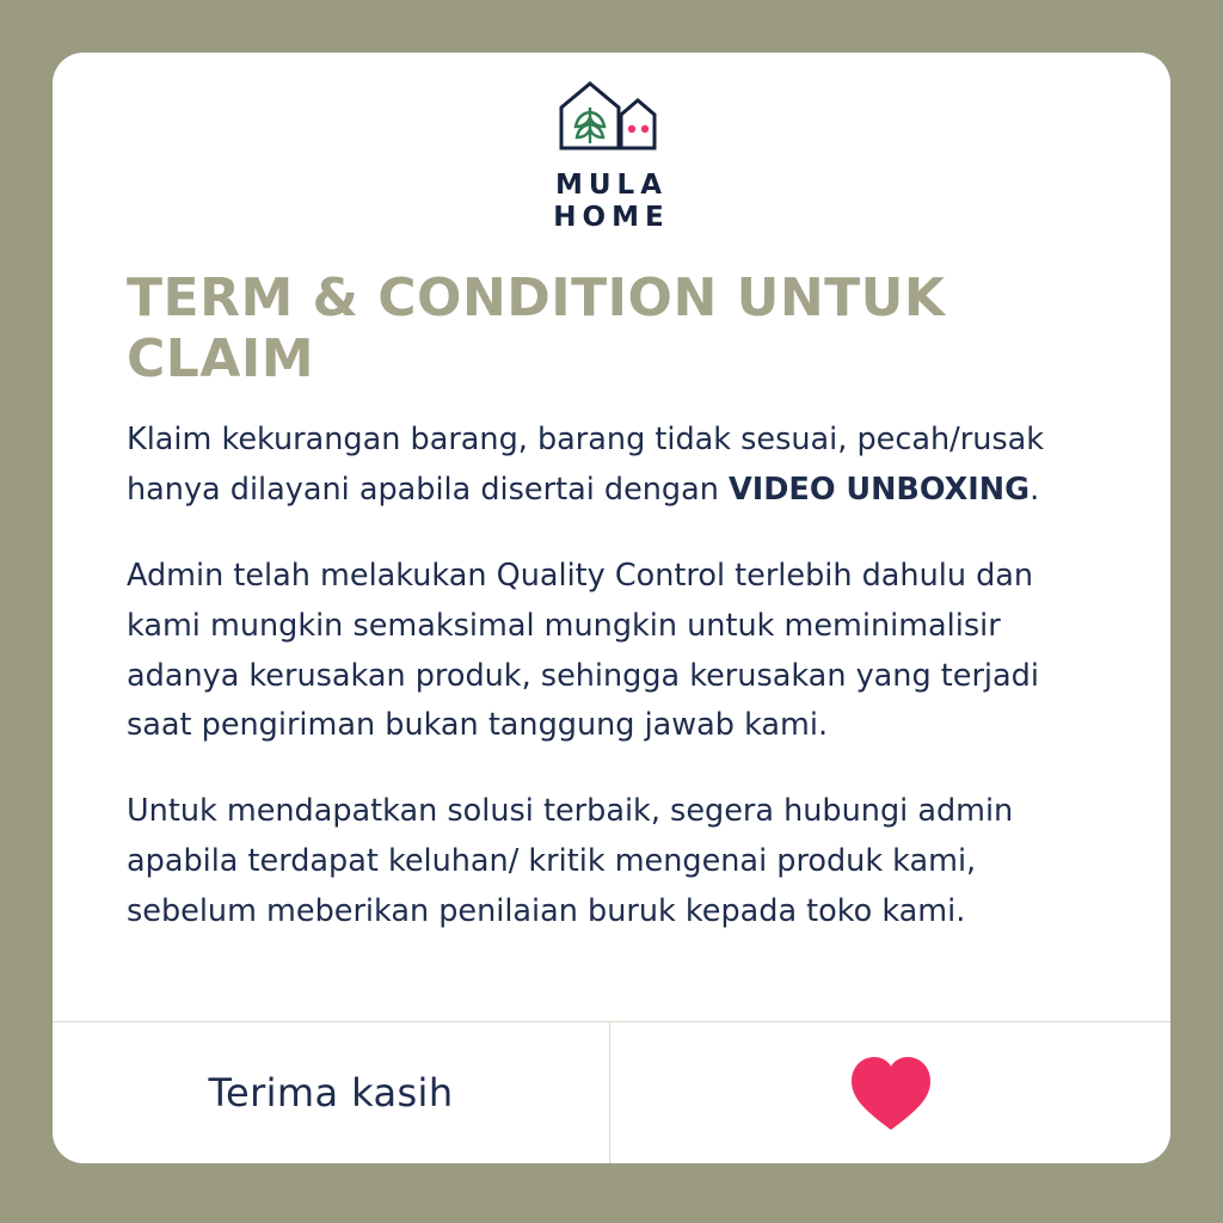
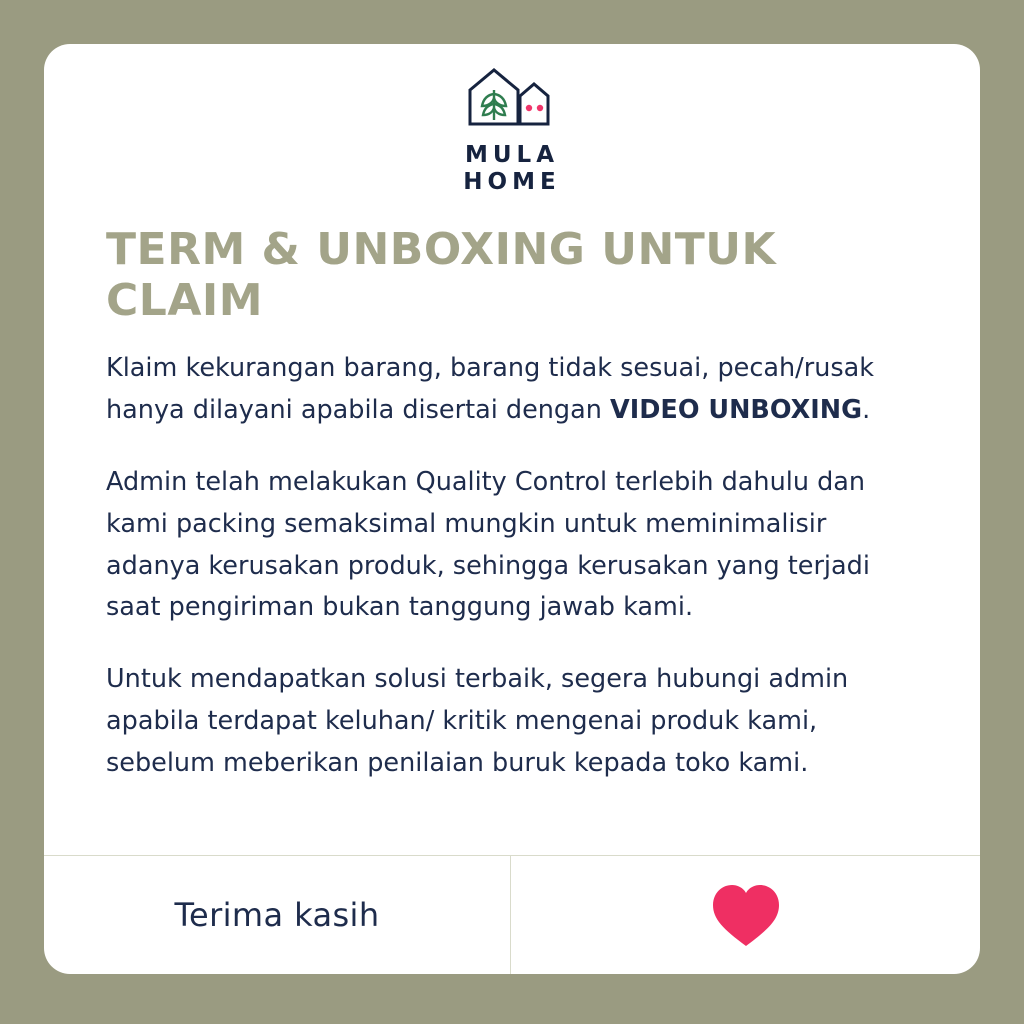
  MULA
  HOME
- TERM & CONDITION UNTUK CLAIM
+ TERM & UNBOXING UNTUK CLAIM
  Klaim kekurangan barang, barang tidak sesuai, pecah/rusak hanya dilayani apabila disertai dengan VIDEO UNBOXING.
- Admin telah melakukan Quality Control terlebih dahulu dan kami mungkin semaksimal mungkin untuk meminimalisir adanya kerusakan produk, sehingga kerusakan yang terjadi saat pengiriman bukan tanggung jawab kami.
+ Admin telah melakukan Quality Control terlebih dahulu dan kami packing semaksimal mungkin untuk meminimalisir adanya kerusakan produk, sehingga kerusakan yang terjadi saat pengiriman bukan tanggung jawab kami.
  Untuk mendapatkan solusi terbaik, segera hubungi admin apabila terdapat keluhan/ kritik mengenai produk kami, sebelum meberikan penilaian buruk kepada toko kami.
  Terima kasih
